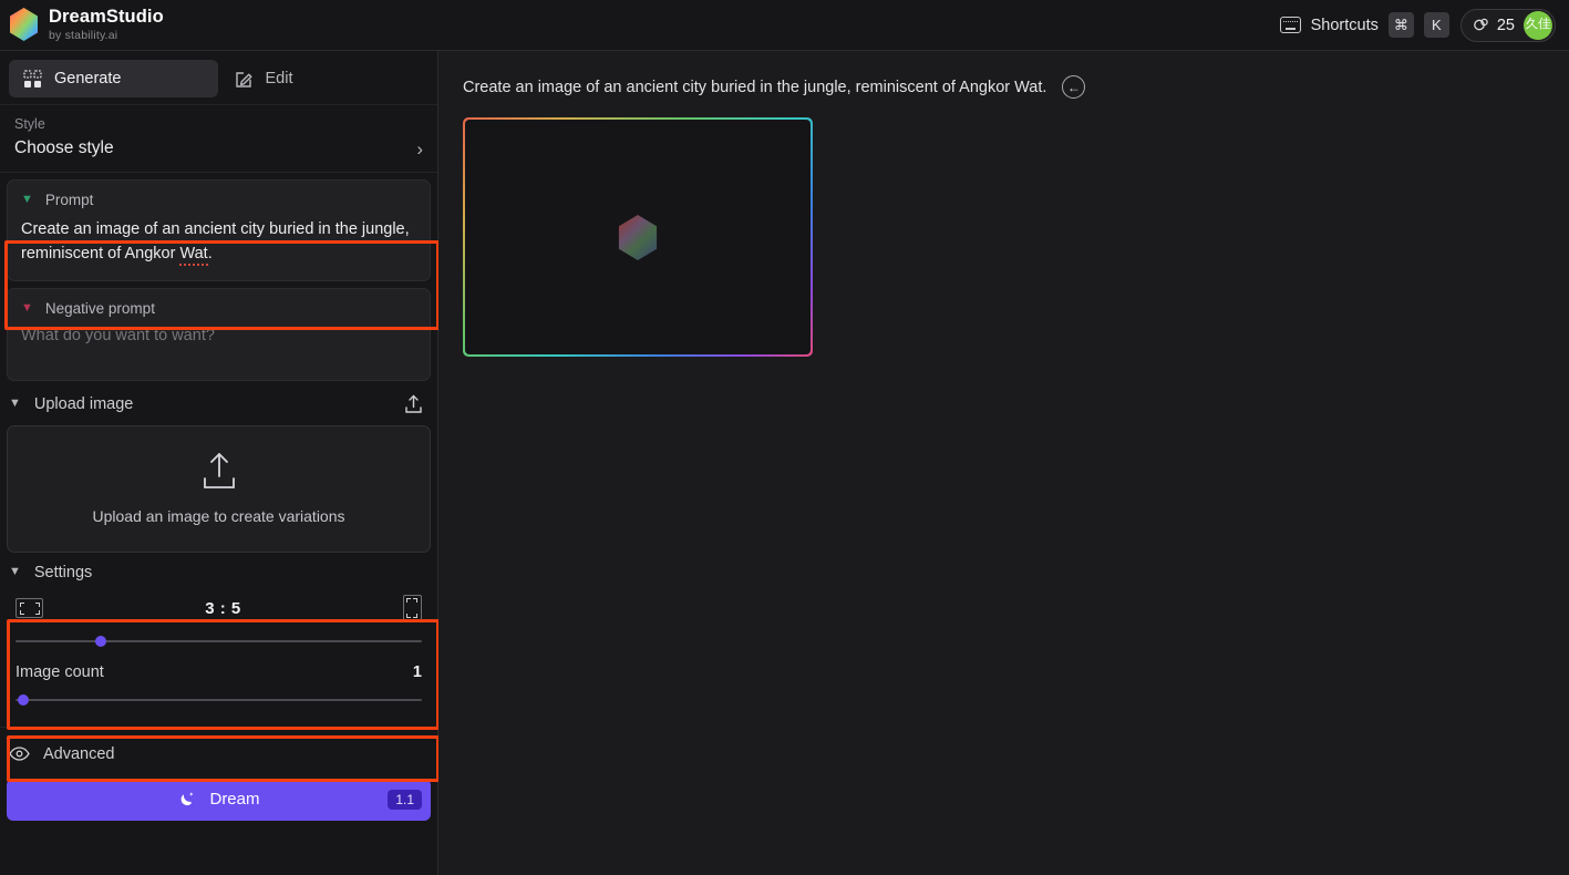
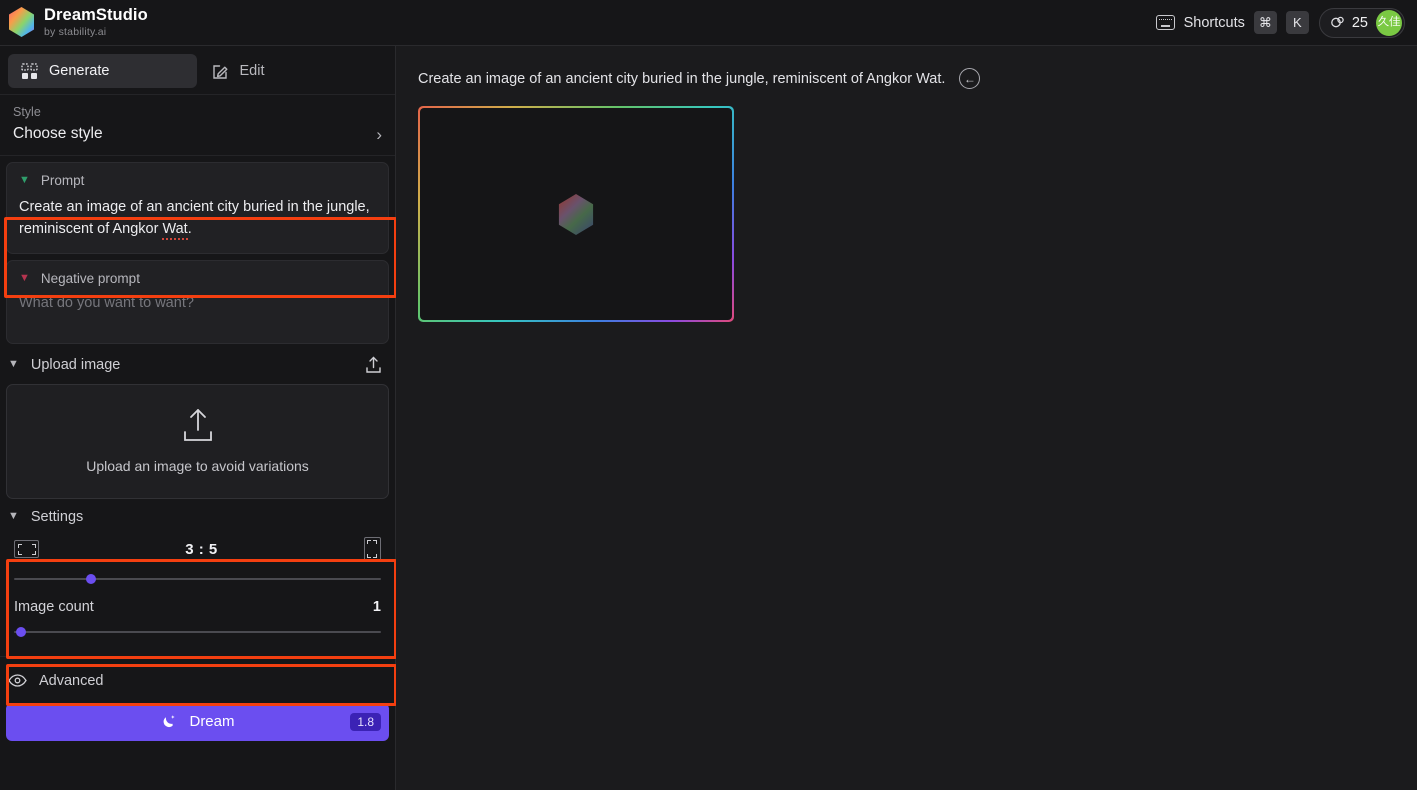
  DreamStudio
  by stability.ai
  Shortcuts
  ⌘
  K
  25
  久佳
  Generate
  Edit
  Style
  Choose style
  ›
  ▼
  Prompt
  Create an image of an ancient city buried in the jungle, reminiscent of Angkor Wat.
  ▼
  Negative prompt
  What do you want to want?
  ▼
  Upload image
- Upload an image to create variations
+ Upload an image to avoid variations
  ▼
  Settings
  3 : 5
  Image count
  1
  Advanced
  Dream
- 1.1
+ 1.8
  Create an image of an ancient city buried in the jungle, reminiscent of Angkor Wat.
  ←
